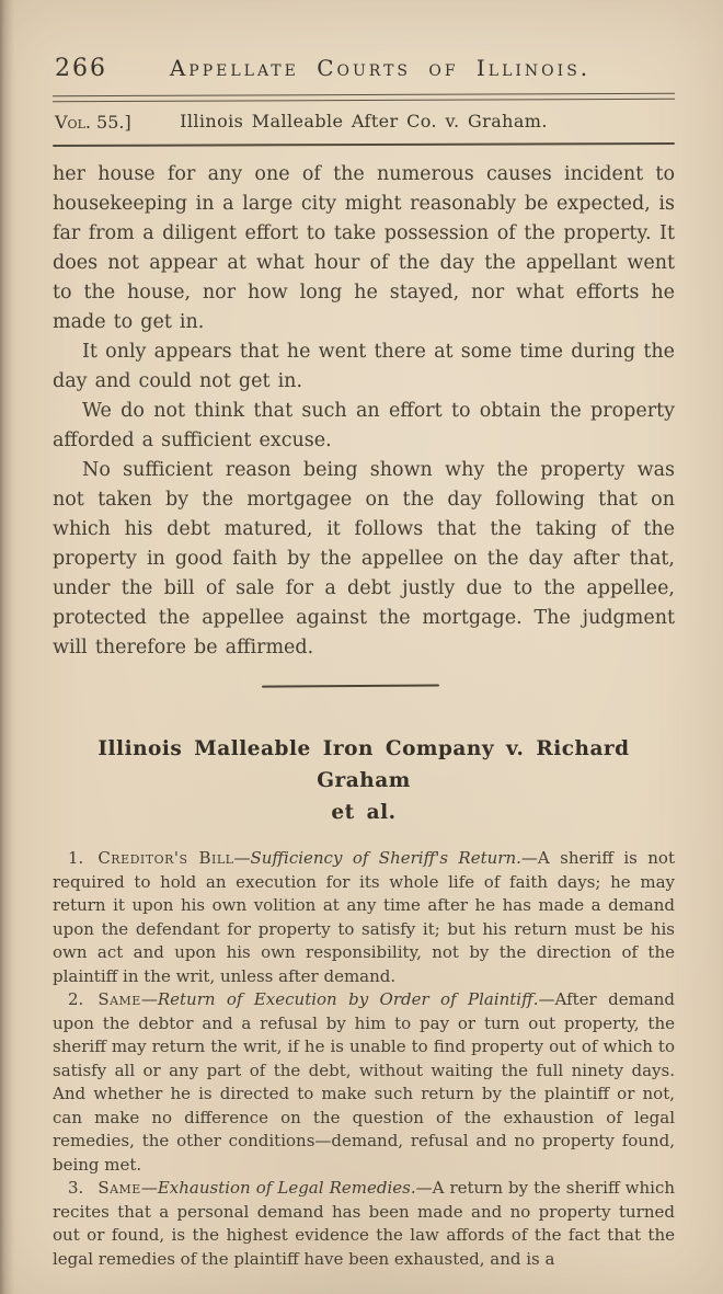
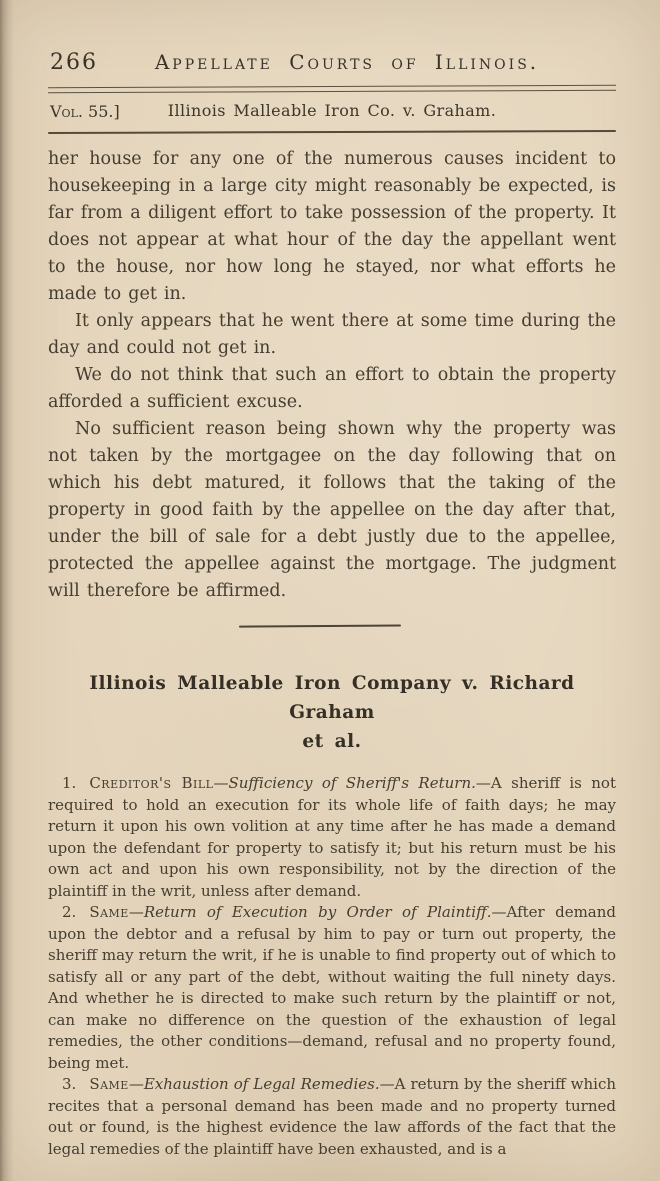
  266
  Appellate Courts of Illinois.
  Vol. 55.]
- Illinois Malleable After Co. v. Graham.
+ Illinois Malleable Iron Co. v. Graham.
  her house for any one of the numerous causes incident to housekeeping in a large city might reasonably be expected, is far from a diligent effort to take possession of the property. It does not appear at what hour of the day the appellant went to the house, nor how long he stayed, nor what efforts he made to get in.
  It only appears that he went there at some time during the day and could not get in.
  We do not think that such an effort to obtain the property afforded a sufficient excuse.
  No sufficient reason being shown why the property was not taken by the mortgagee on the day following that on which his debt matured, it follows that the taking of the property in good faith by the appellee on the day after that, under the bill of sale for a debt justly due to the appellee, protected the appellee against the mortgage. The judgment will therefore be affirmed.
  Illinois Malleable Iron Company v. Richard Graham
  et al.
  1. Creditor's Bill—Sufficiency of Sheriff's Return.—A sheriff is not required to hold an execution for its whole life of faith days; he may return it upon his own volition at any time after he has made a demand upon the defendant for property to satisfy it; but his return must be his own act and upon his own responsibility, not by the direction of the plaintiff in the writ, unless after demand.
  2. Same—Return of Execution by Order of Plaintiff.—After demand upon the debtor and a refusal by him to pay or turn out property, the sheriff may return the writ, if he is unable to find property out of which to satisfy all or any part of the debt, without waiting the full ninety days. And whether he is directed to make such return by the plaintiff or not, can make no difference on the question of the exhaustion of legal remedies, the other conditions—demand, refusal and no property found, being met.
  3. Same—Exhaustion of Legal Remedies.—A return by the sheriff which recites that a personal demand has been made and no property turned out or found, is the highest evidence the law affords of the fact that the legal remedies of the plaintiff have been exhausted, and is a
